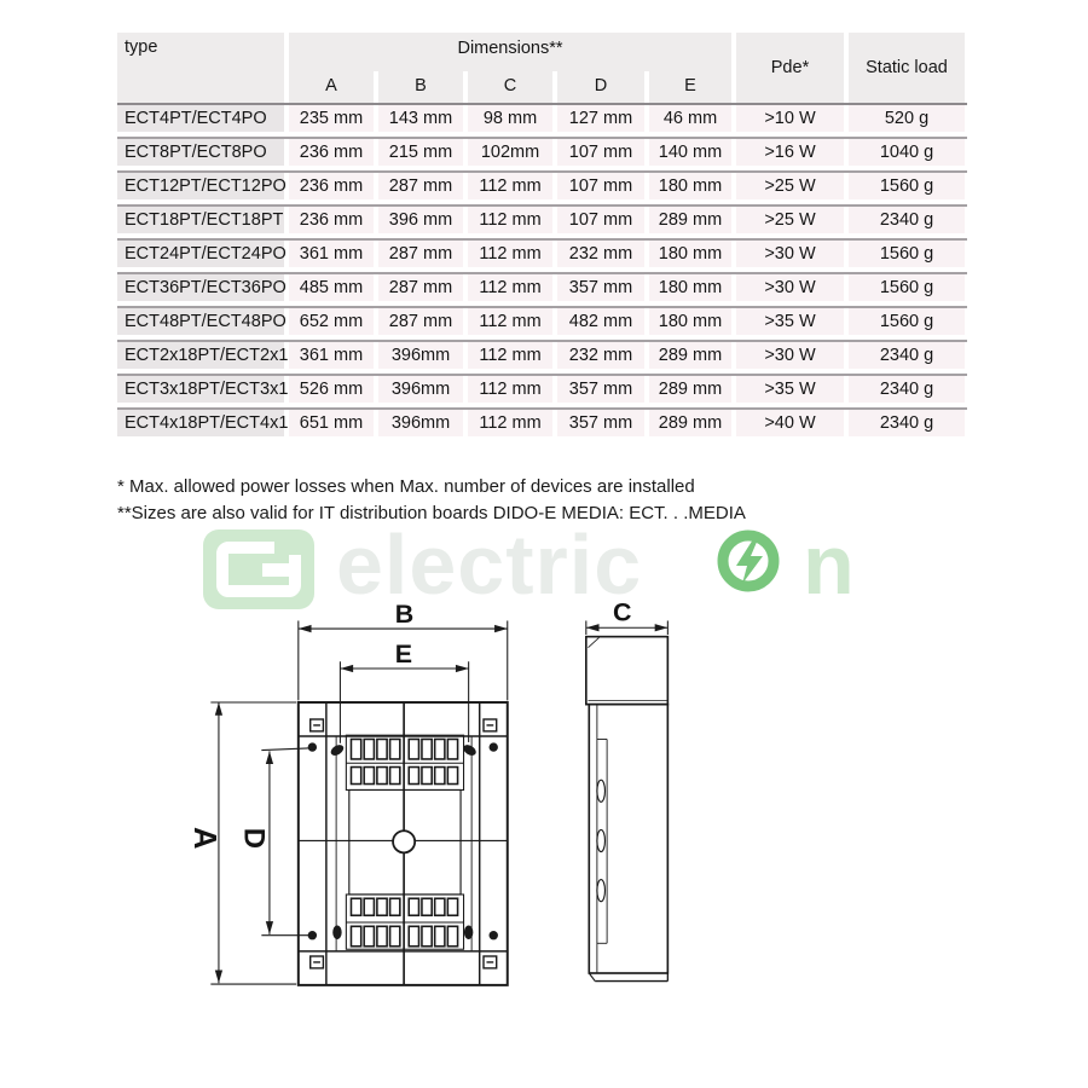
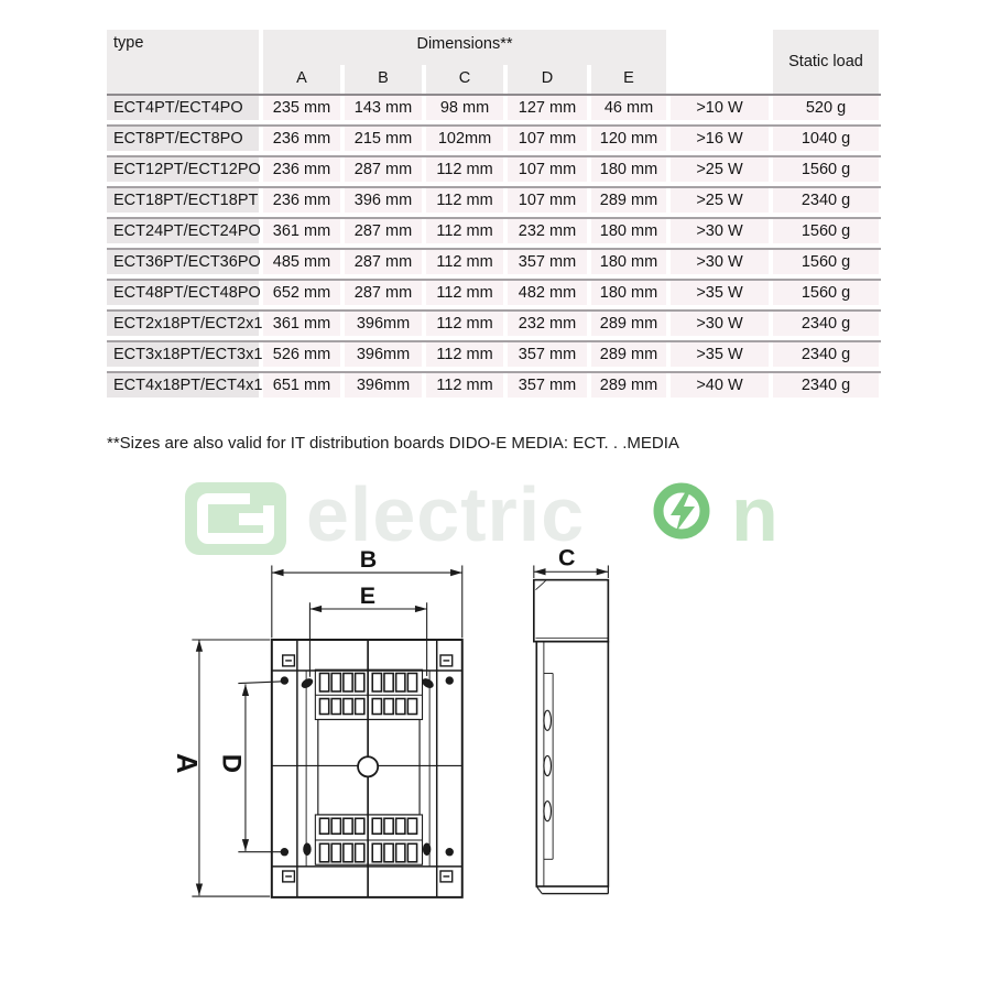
  type
  Dimensions**
- Pde*
  Static load
  A
  B
  C
  D
  E
  ECT4PT/ECT4PO
  235 mm
  143 mm
  98 mm
  127 mm
  46 mm
  >10 W
  520 g
  ECT8PT/ECT8PO
  236 mm
  215 mm
  102mm
  107 mm
- 140 mm
+ 120 mm
  >16 W
  1040 g
  ECT12PT/ECT12PO
  236 mm
  287 mm
  112 mm
  107 mm
  180 mm
  >25 W
  1560 g
  ECT18PT/ECT18PT
  236 mm
  396 mm
  112 mm
  107 mm
  289 mm
  >25 W
  2340 g
  ECT24PT/ECT24PO
  361 mm
  287 mm
  112 mm
  232 mm
  180 mm
  >30 W
  1560 g
  ECT36PT/ECT36PO
  485 mm
  287 mm
  112 mm
  357 mm
  180 mm
  >30 W
  1560 g
  ECT48PT/ECT48PO
  652 mm
  287 mm
  112 mm
  482 mm
  180 mm
  >35 W
  1560 g
  ECT2x18PT/ECT2x1
  361 mm
  396mm
  112 mm
  232 mm
  289 mm
  >30 W
  2340 g
  ECT3x18PT/ECT3x1
  526 mm
  396mm
  112 mm
  357 mm
  289 mm
  >35 W
  2340 g
  ECT4x18PT/ECT4x1
  651 mm
  396mm
  112 mm
  357 mm
  289 mm
  >40 W
  2340 g
- * Max. allowed power losses when Max. number of devices are installed
  **Sizes are also valid for IT distribution boards DIDO-E MEDIA: ECT. . .MEDIA
  electric
  n
  B
  E
  C
